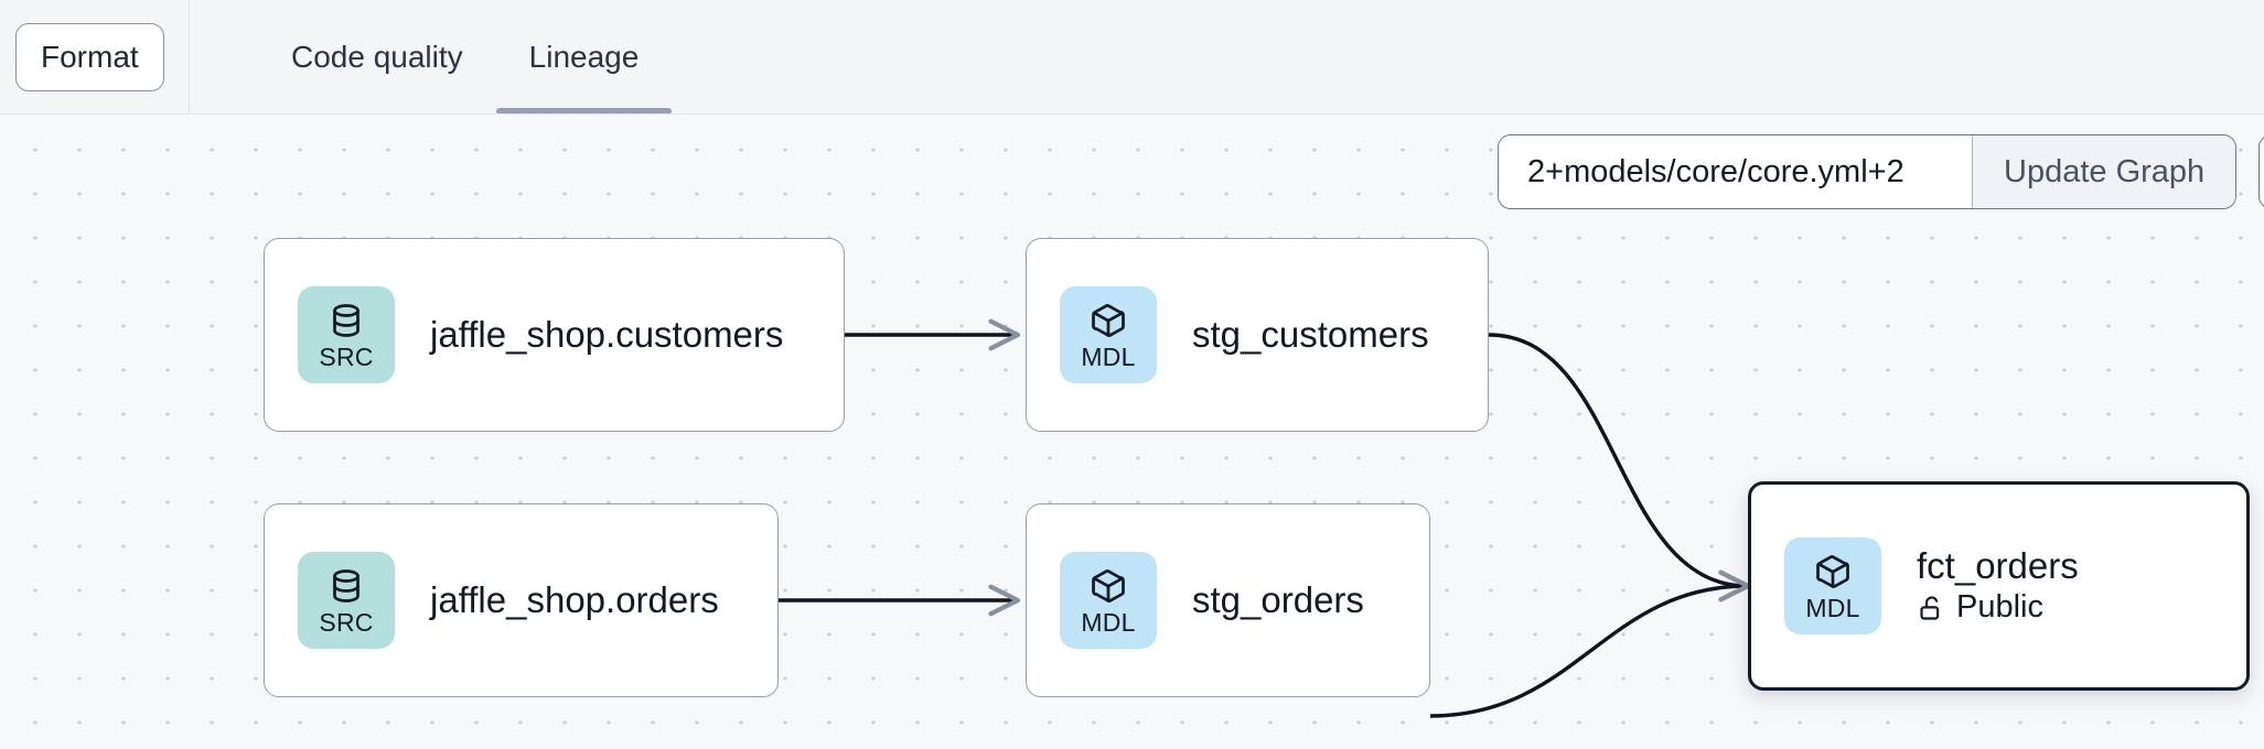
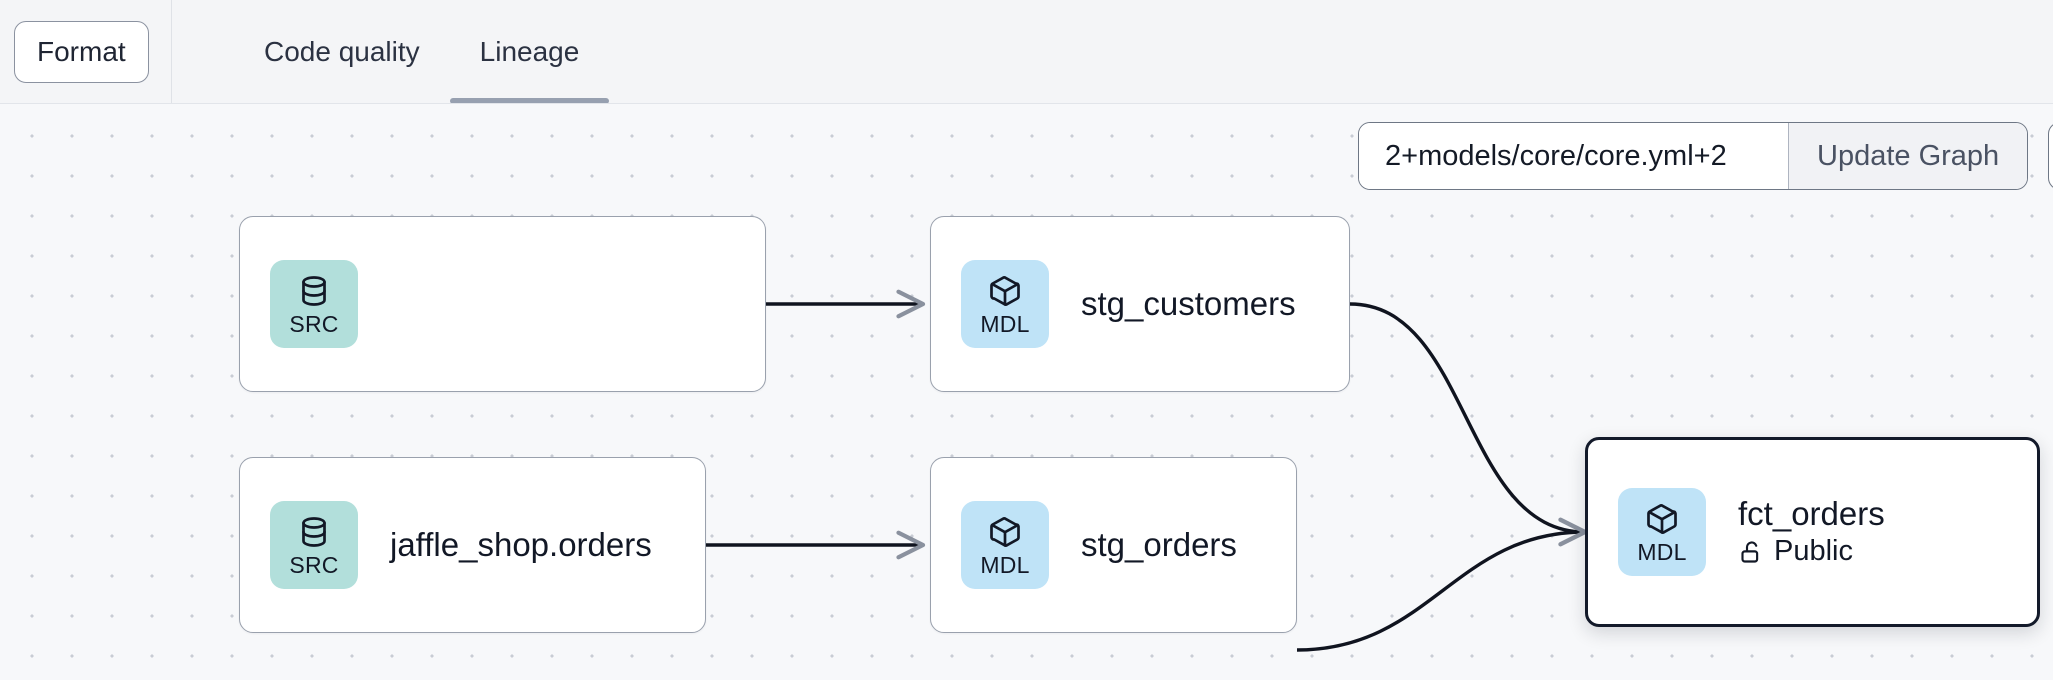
  Format
  Code quality
  Lineage
  SRC
- jaffle_shop.customers
  MDL
  stg_customers
  SRC
  jaffle_shop.orders
  MDL
  stg_orders
  MDL
  fct_orders
  Public
  2+models/core/core.yml+2
  Update Graph
